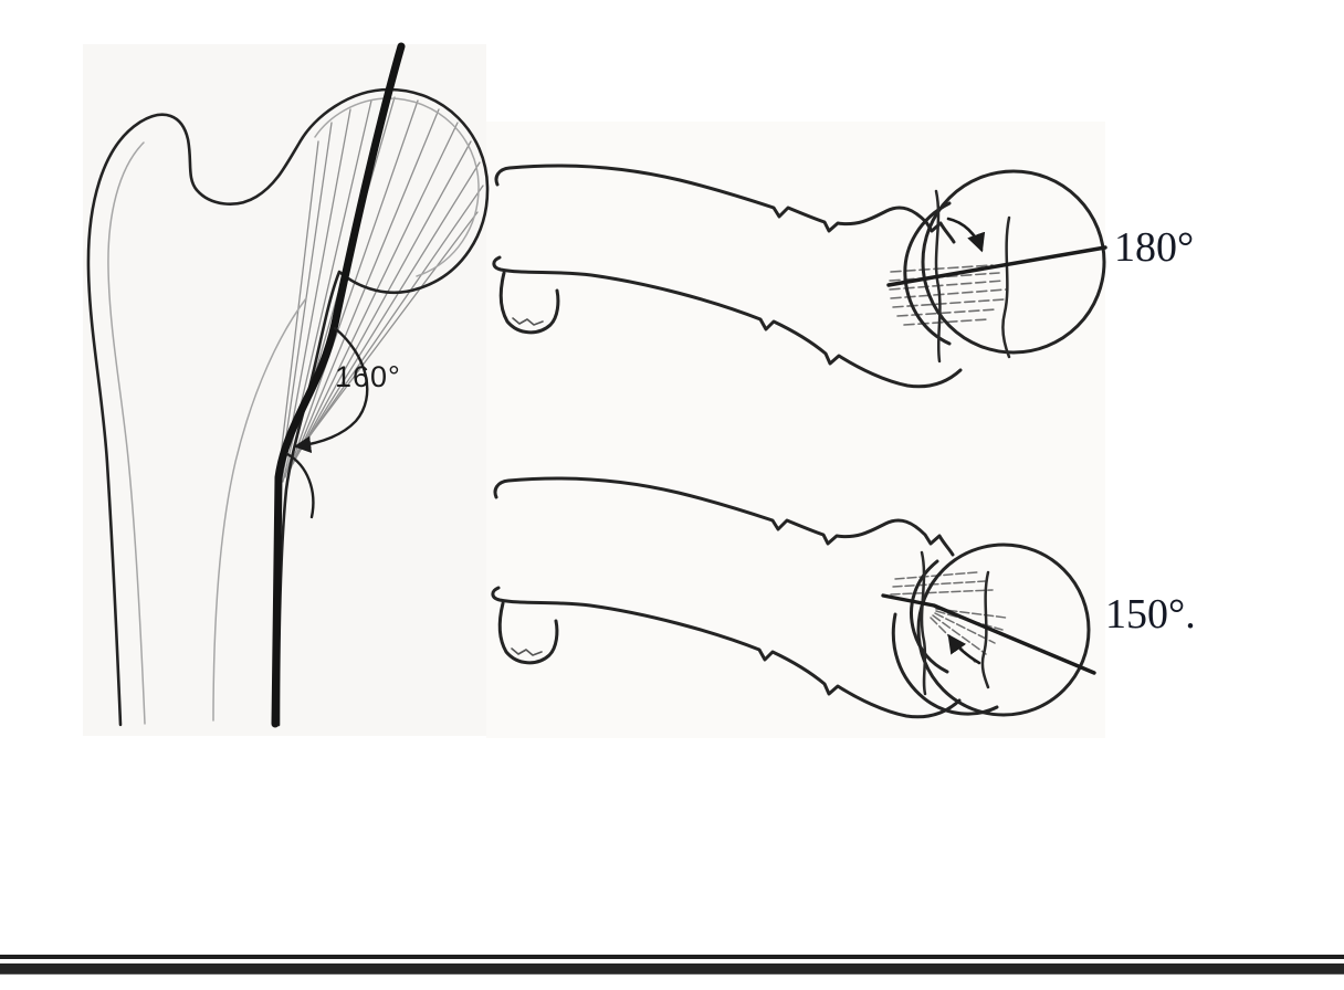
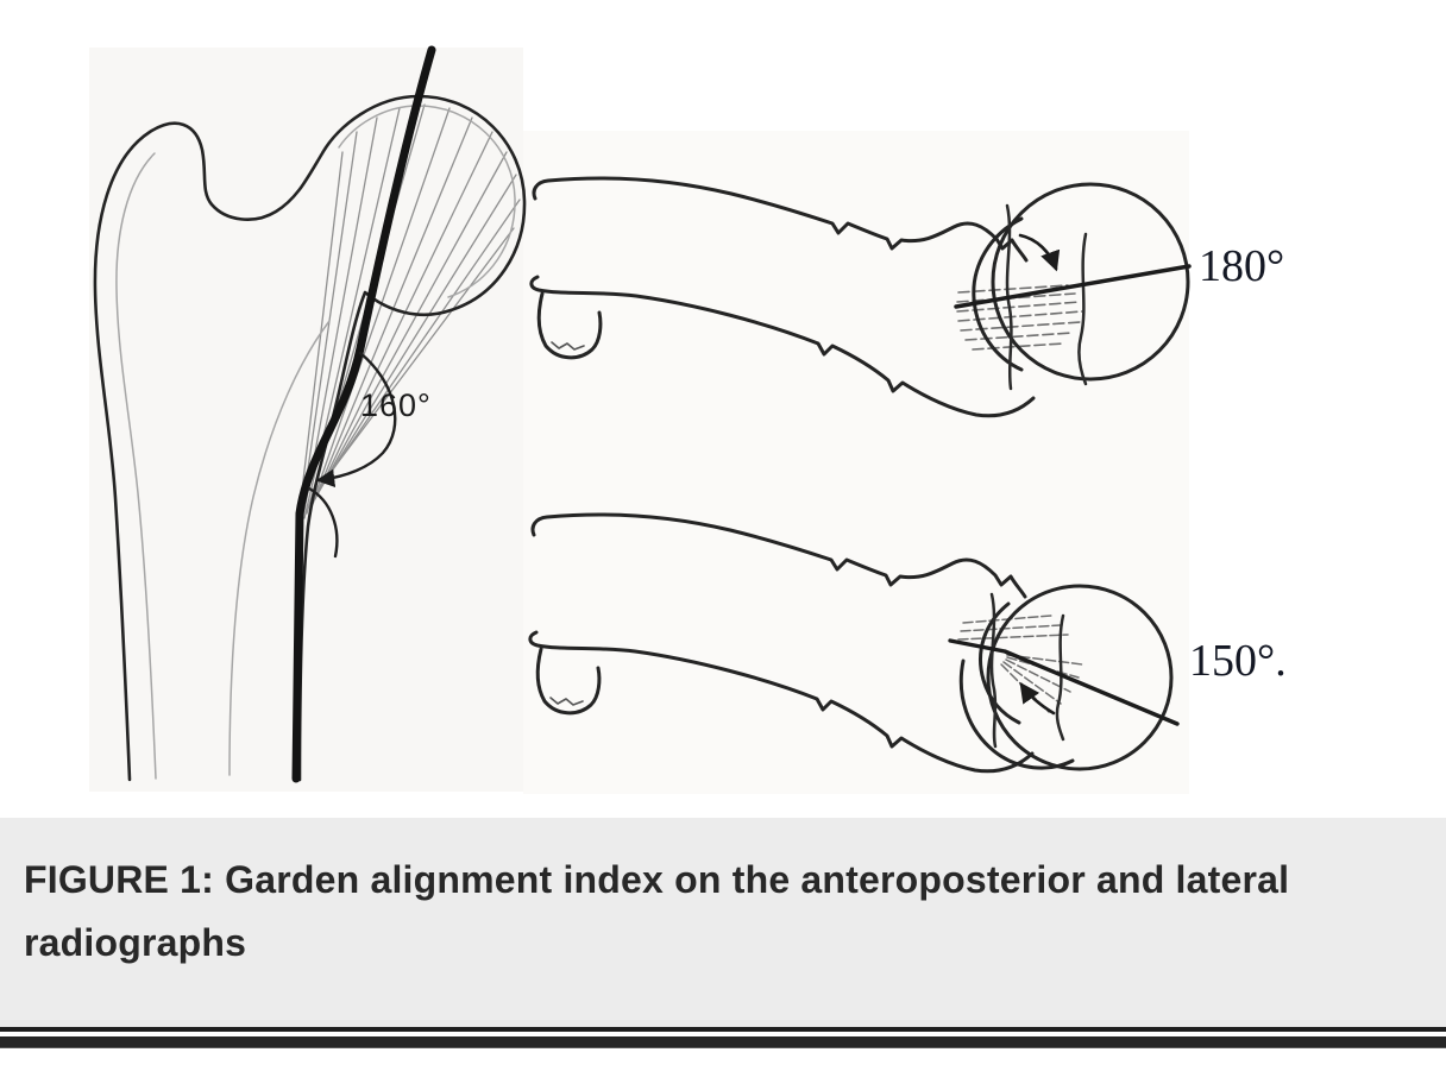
  160°
  180°
  150°.
+ FIGURE 1: Garden alignment index on the anteroposterior and lateral radiographs
